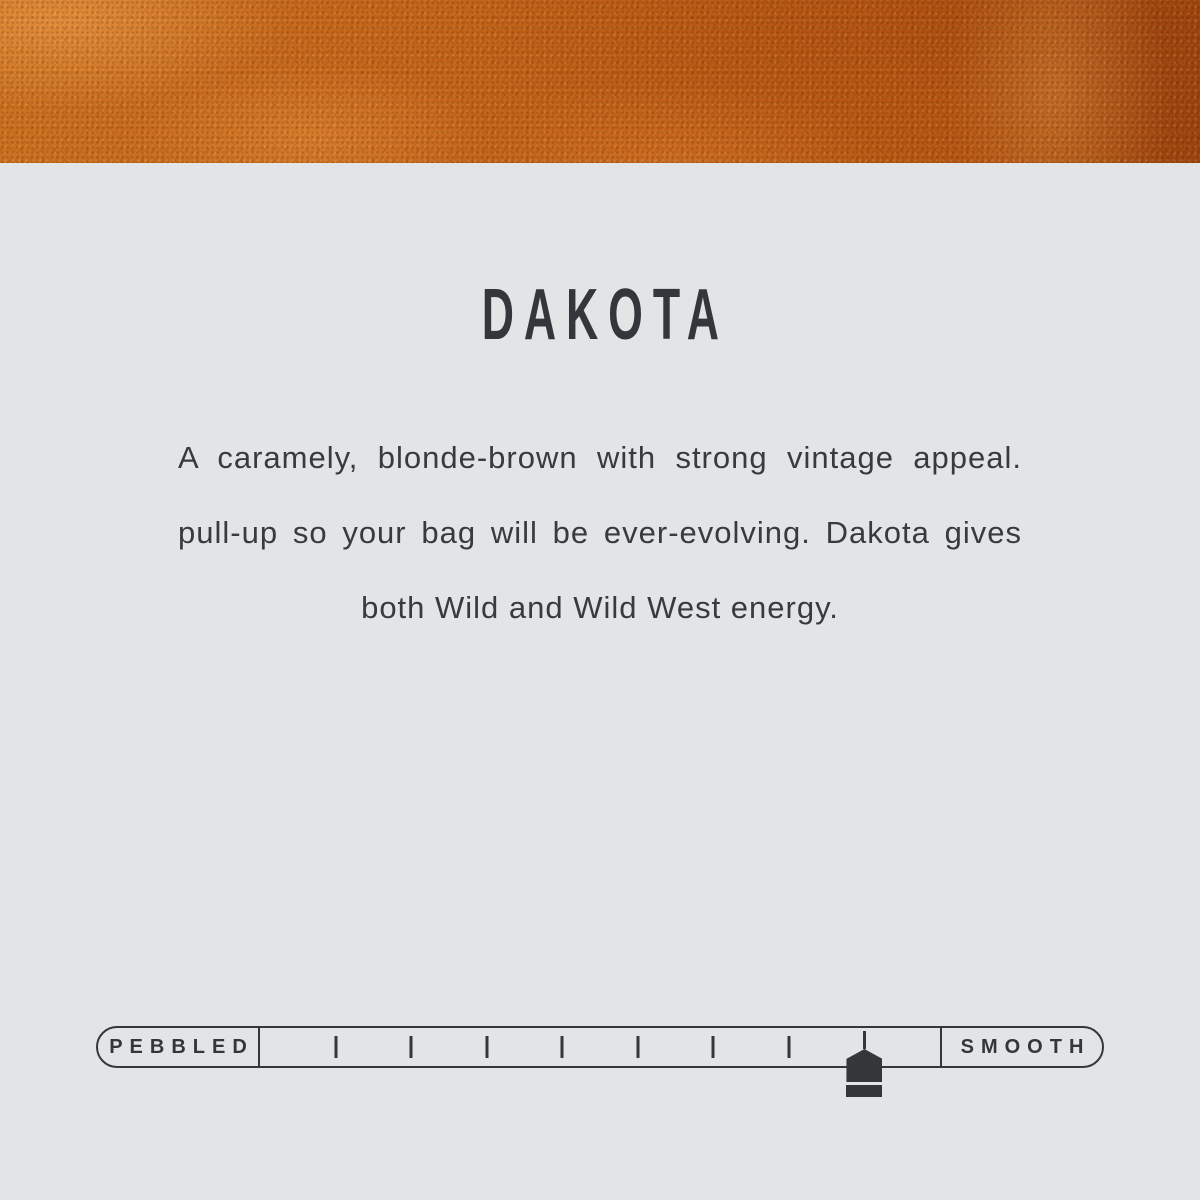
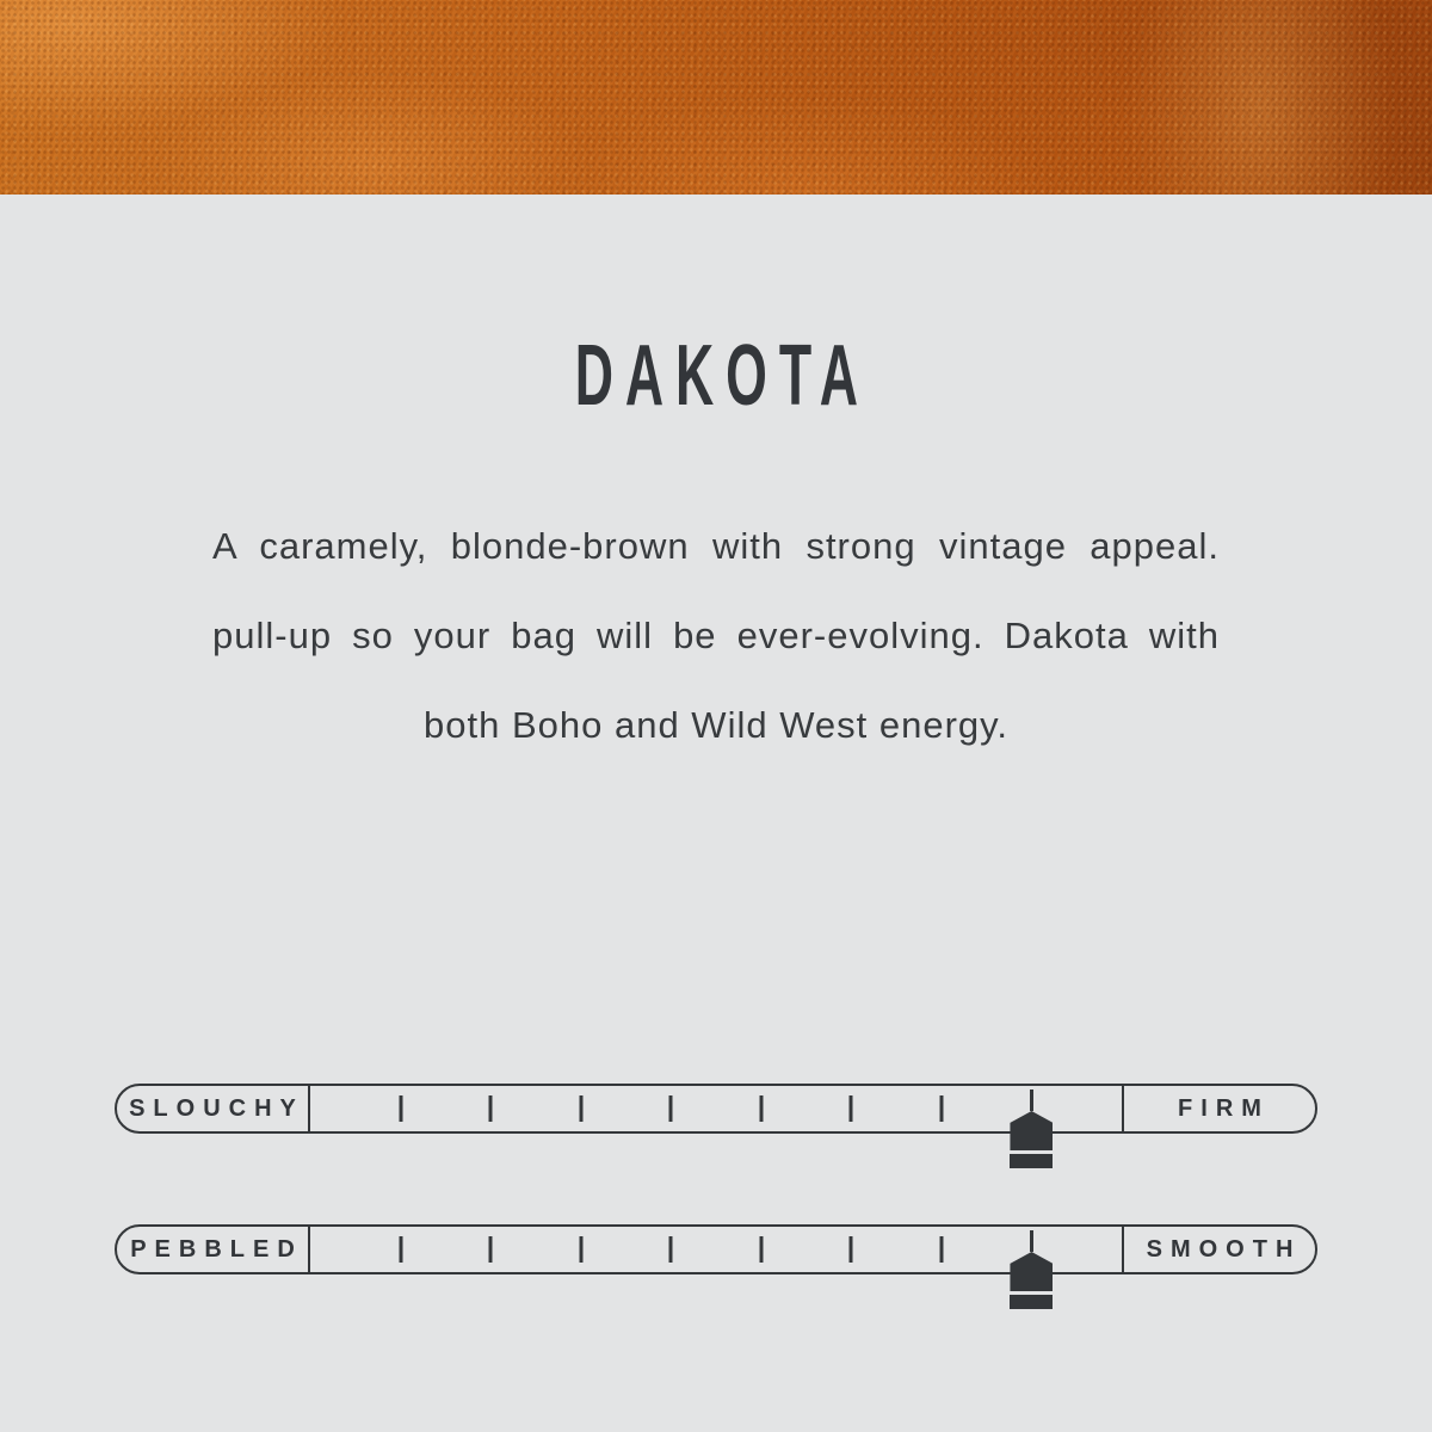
  DAKOTA
  A caramely, blonde-brown with strong vintage appeal.
- pull-up so your bag will be ever-evolving. Dakota gives
+ pull-up so your bag will be ever-evolving. Dakota with
- both Wild and Wild West energy.
+ both Boho and Wild West energy.
+ SLOUCHY
+ FIRM
  PEBBLED
  SMOOTH
